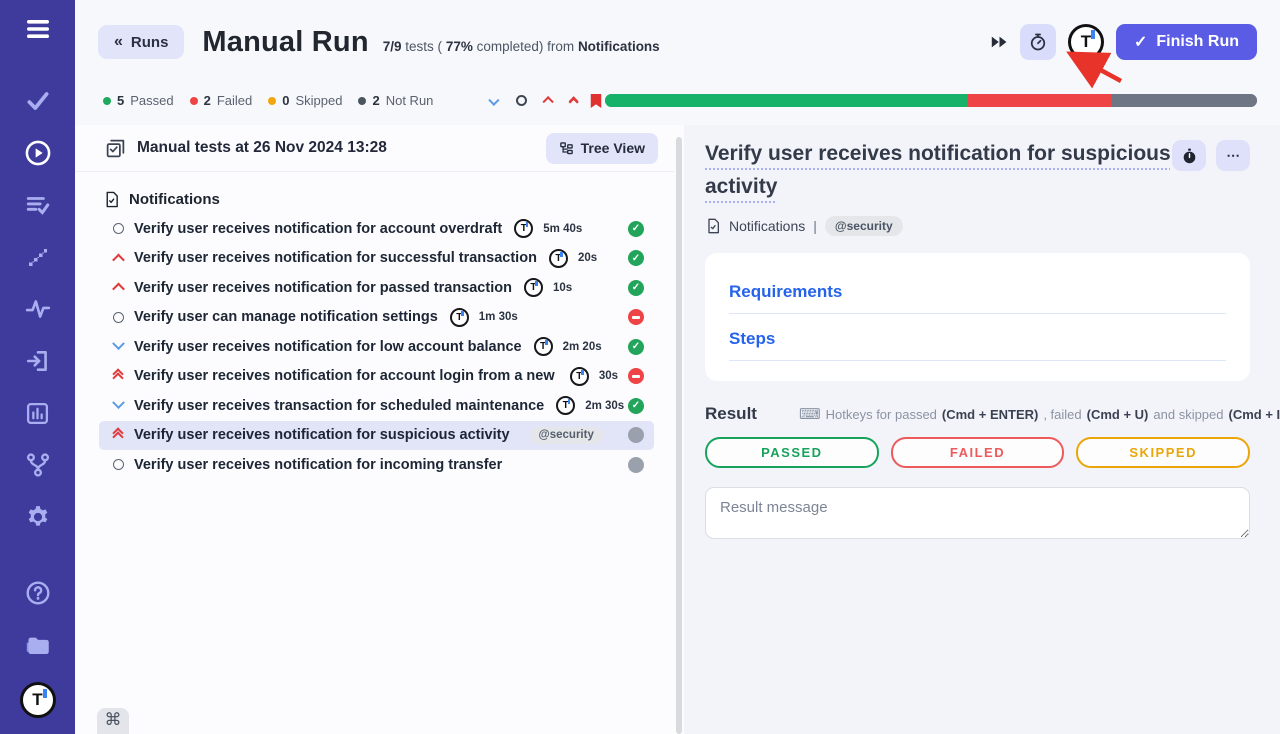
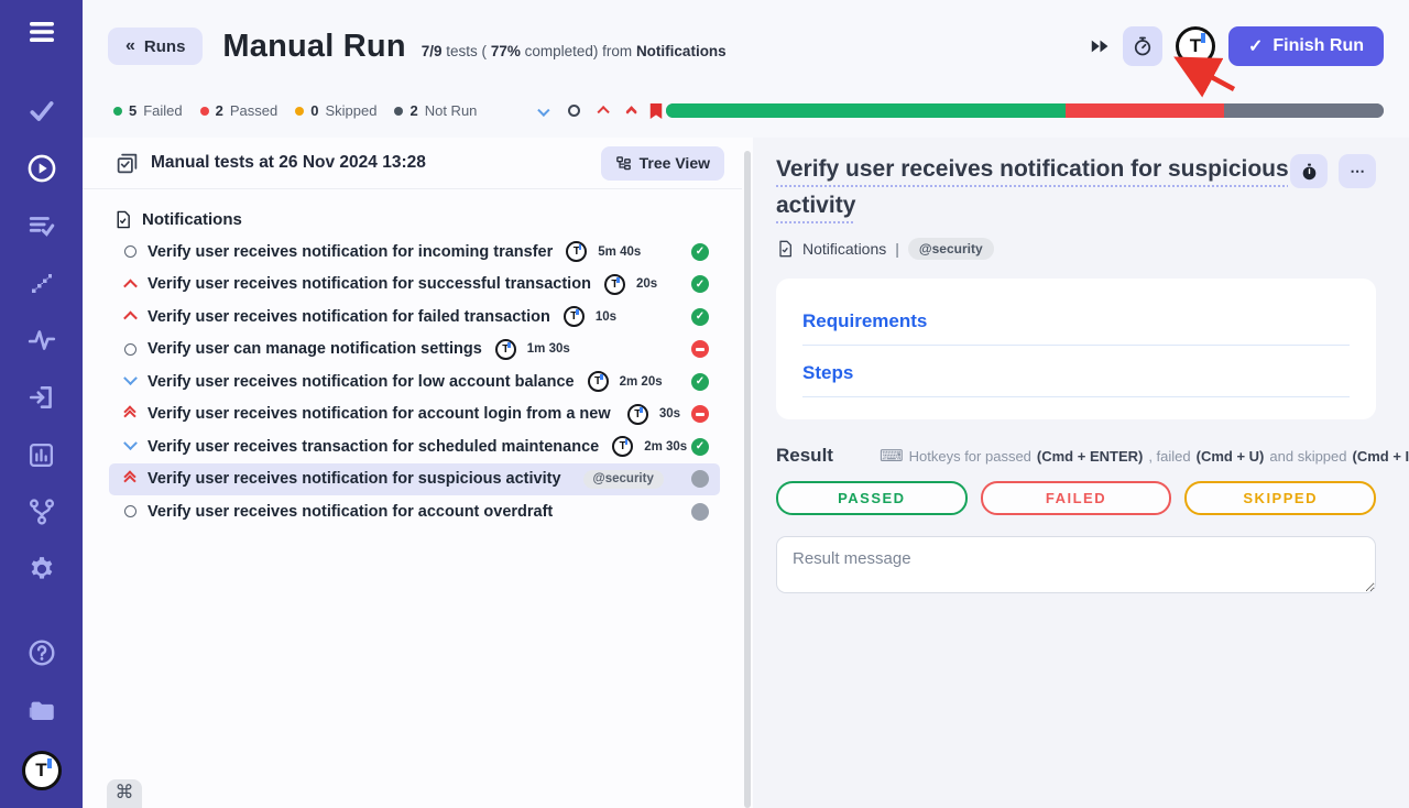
  T
  «
  Runs
  Manual Run
  7/9 tests ( 77% completed) from Notifications
  T
  ✓
  Finish Run
  5
- Passed
+ Failed
  2
- Failed
+ Passed
  0
  Skipped
  2
  Not Run
  Manual tests at 26 Nov 2024 13:28
  Tree View
  Notifications
- Verify user receives notification for account overdraft
+ Verify user receives notification for incoming transfer
  T
  5m 40s
  Verify user receives notification for successful transaction
  T
  20s
- Verify user receives notification for passed transaction
+ Verify user receives notification for failed transaction
  T
  10s
  Verify user can manage notification settings
  T
  1m 30s
  Verify user receives notification for low account balance
  T
  2m 20s
  Verify user receives notification for account login from a new
  T
  30s
  Verify user receives transaction for scheduled maintenance
  T
  2m 30s
  Verify user receives notification for suspicious activity
  @security
- Verify user receives notification for incoming transfer
+ Verify user receives notification for account overdraft
  ⌘
  Verify user receives notification for suspicious activity
  ⋯
  Notifications
  |
  @security
  Requirements
  Steps
  Result
  ⌨
  Hotkeys for passed
  (Cmd + ENTER)
  , failed
  (Cmd + U)
  and skipped
  (Cmd + I
  PASSED
  FAILED
  SKIPPED
  Result message
